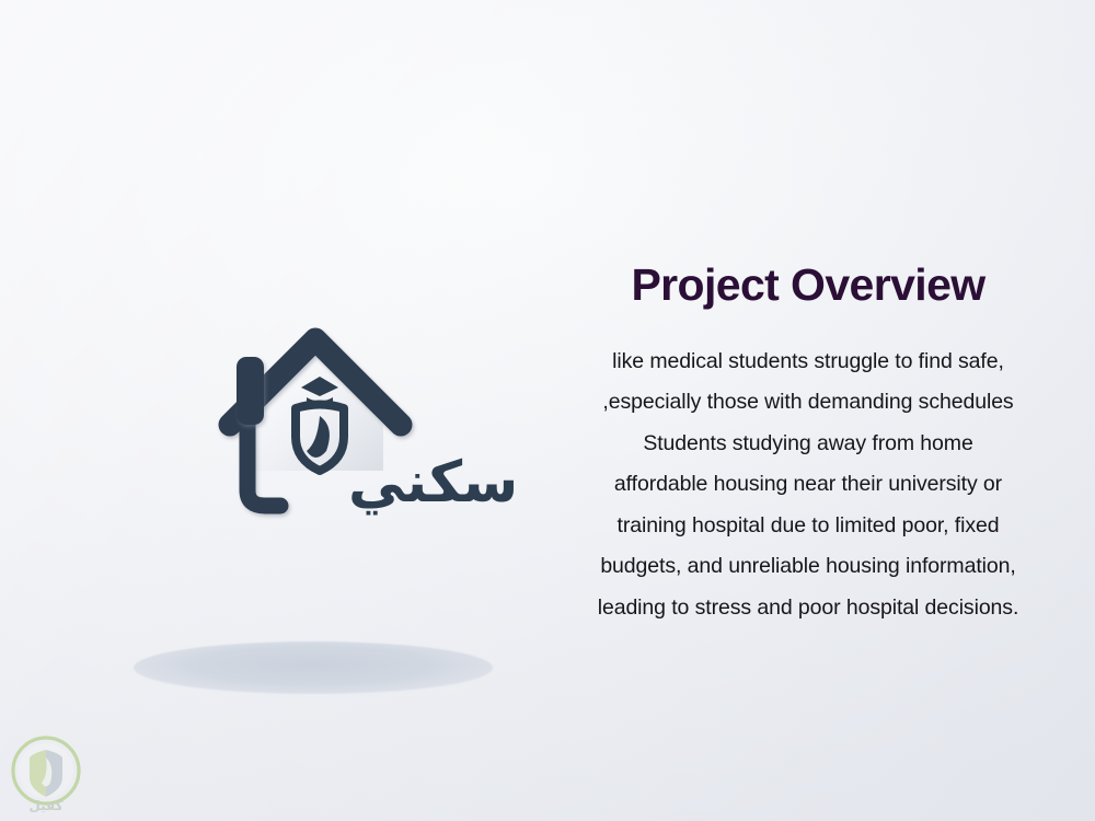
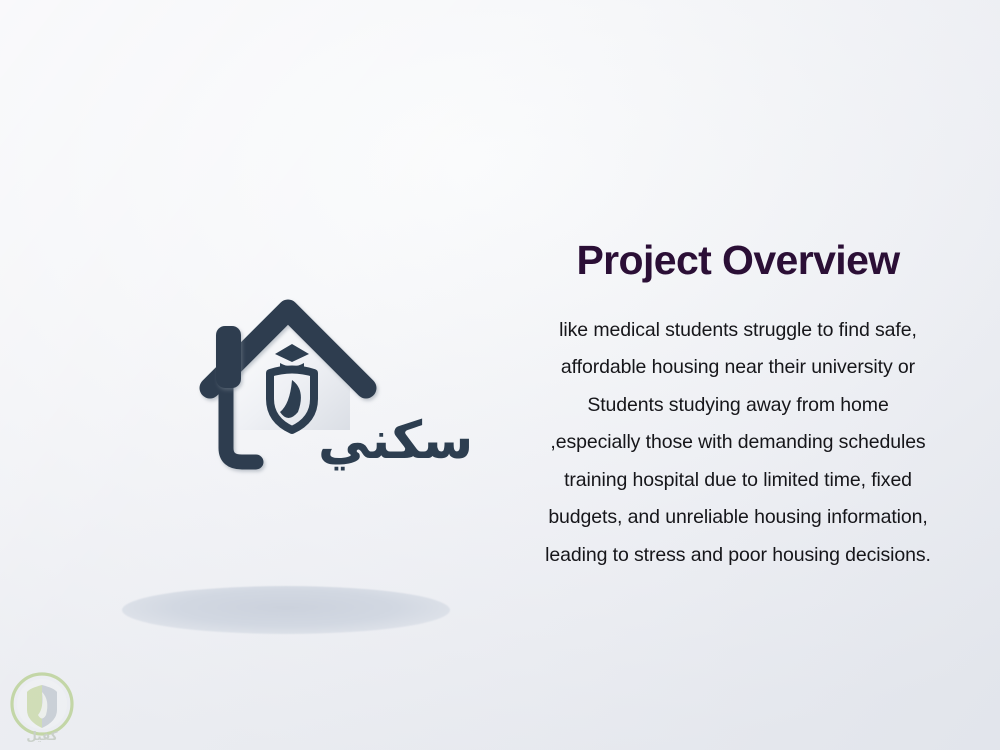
  سكني
  Project Overview
  like medical students struggle to find safe,
- ,especially those with demanding schedules
+ affordable housing near their university or
  Students studying away from home
- affordable housing near their university or
+ ,especially those with demanding schedules
- training hospital due to limited poor, fixed
+ training hospital due to limited time, fixed
  budgets, and unreliable housing information,
- leading to stress and poor hospital decisions.
+ leading to stress and poor housing decisions.
  كفيل
